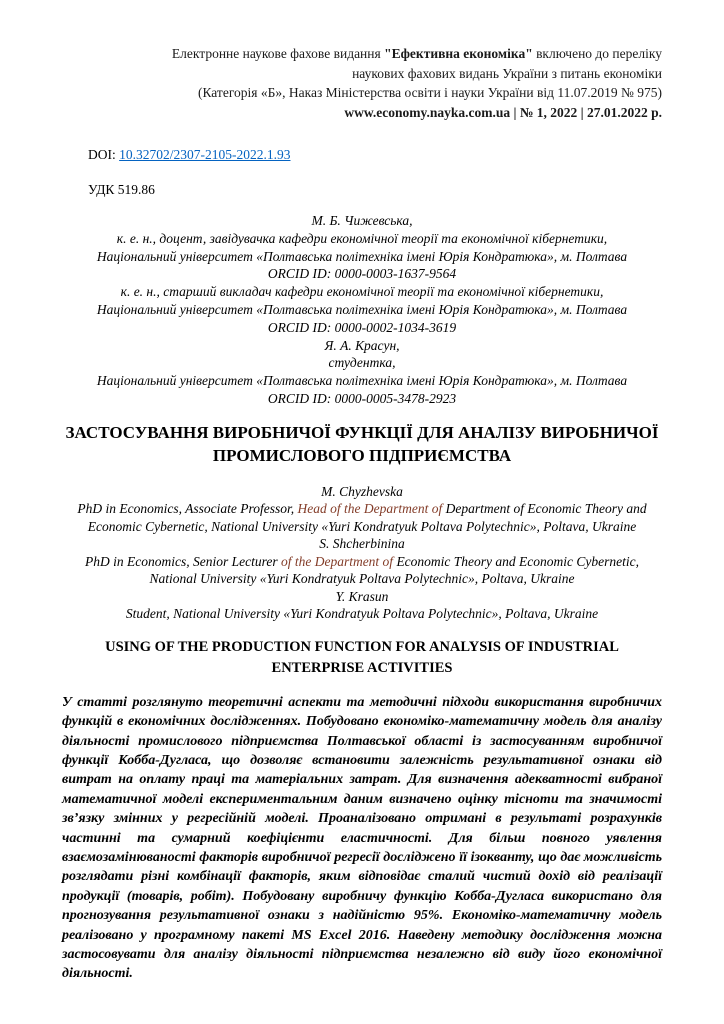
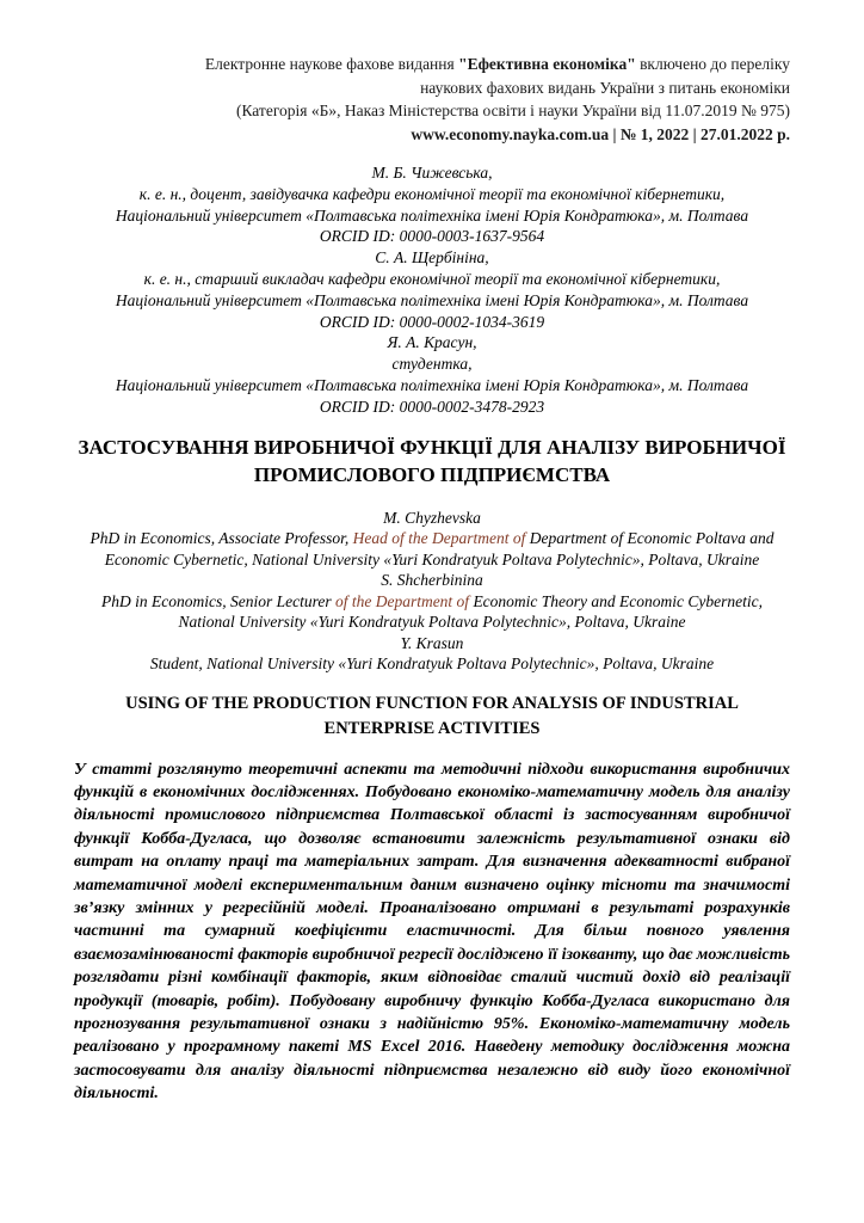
  Електронне наукове фахове видання "Ефективна економіка" включено до переліку
  наукових фахових видань України з питань економіки
  (Категорія «Б», Наказ Міністерства освіти і науки України від 11.07.2019 № 975)
  www.economy.nayka.com.ua | № 1, 2022 | 27.01.2022 р.
- DOI: 10.32702/2307-2105-2022.1.93
- УДК 519.86
  М. Б. Чижевська,
  к. е. н., доцент, завідувачка кафедри економічної теорії та економічної кібернетики,
  Національний університет «Полтавська політехніка імені Юрія Кондратюка», м. Полтава
  ORCID ID: 0000-0003-1637-9564
+ С. А. Щербініна,
  к. е. н., старший викладач кафедри економічної теорії та економічної кібернетики,
  Національний університет «Полтавська політехніка імені Юрія Кондратюка», м. Полтава
  ORCID ID: 0000-0002-1034-3619
  Я. А. Красун,
  студентка,
  Національний університет «Полтавська політехніка імені Юрія Кондратюка», м. Полтава
- ORCID ID: 0000-0005-3478-2923
+ ORCID ID: 0000-0002-3478-2923
  ЗАСТОСУВАННЯ ВИРОБНИЧОЇ ФУНКЦІЇ ДЛЯ АНАЛІЗУ ВИРОБНИЧОЇ ПРОМИСЛОВОГО ПІДПРИЄМСТВА
  M. Chyzhevska
- PhD in Economics, Associate Professor, Head of the Department of Department of Economic Theory and Economic Cybernetic, National University «Yuri Kondratyuk Poltava Polytechnic», Poltava, Ukraine
+ PhD in Economics, Associate Professor, Head of the Department of Department of Economic Poltava and Economic Cybernetic, National University «Yuri Kondratyuk Poltava Polytechnic», Poltava, Ukraine
  S. Shcherbinina
  PhD in Economics, Senior Lecturer of the Department of Economic Theory and Economic Cybernetic, National University «Yuri Kondratyuk Poltava Polytechnic», Poltava, Ukraine
  Y. Krasun
  Student, National University «Yuri Kondratyuk Poltava Polytechnic», Poltava, Ukraine
  USING OF THE PRODUCTION FUNCTION FOR ANALYSIS OF INDUSTRIAL ENTERPRISE ACTIVITIES
  У статті розглянуто теоретичні аспекти та методичні підходи використання виробничих функцій в економічних дослідженнях. Побудовано економіко-математичну модель для аналізу діяльності промислового підприємства Полтавської області із застосуванням виробничої функції Кобба-Дугласа, що дозволяє встановити залежність результативної ознаки від витрат на оплату праці та матеріальних затрат. Для визначення адекватності вибраної математичної моделі експериментальним даним визначено оцінку тісноти та значимості зв’язку змінних у регресійній моделі. Проаналізовано отримані в результаті розрахунків частинні та сумарний коефіцієнти еластичності. Для більш повного уявлення взаємозамінюваності факторів виробничої регресії досліджено її ізокванту, що дає можливість розглядати різні комбінації факторів, яким відповідає сталий чистий дохід від реалізації продукції (товарів, робіт). Побудовану виробничу функцію Кобба-Дугласа використано для прогнозування результативної ознаки з надійністю 95%. Економіко-математичну модель реалізовано у програмному пакеті MS Excel 2016. Наведену методику дослідження можна застосовувати для аналізу діяльності підприємства незалежно від виду його економічної діяльності.
